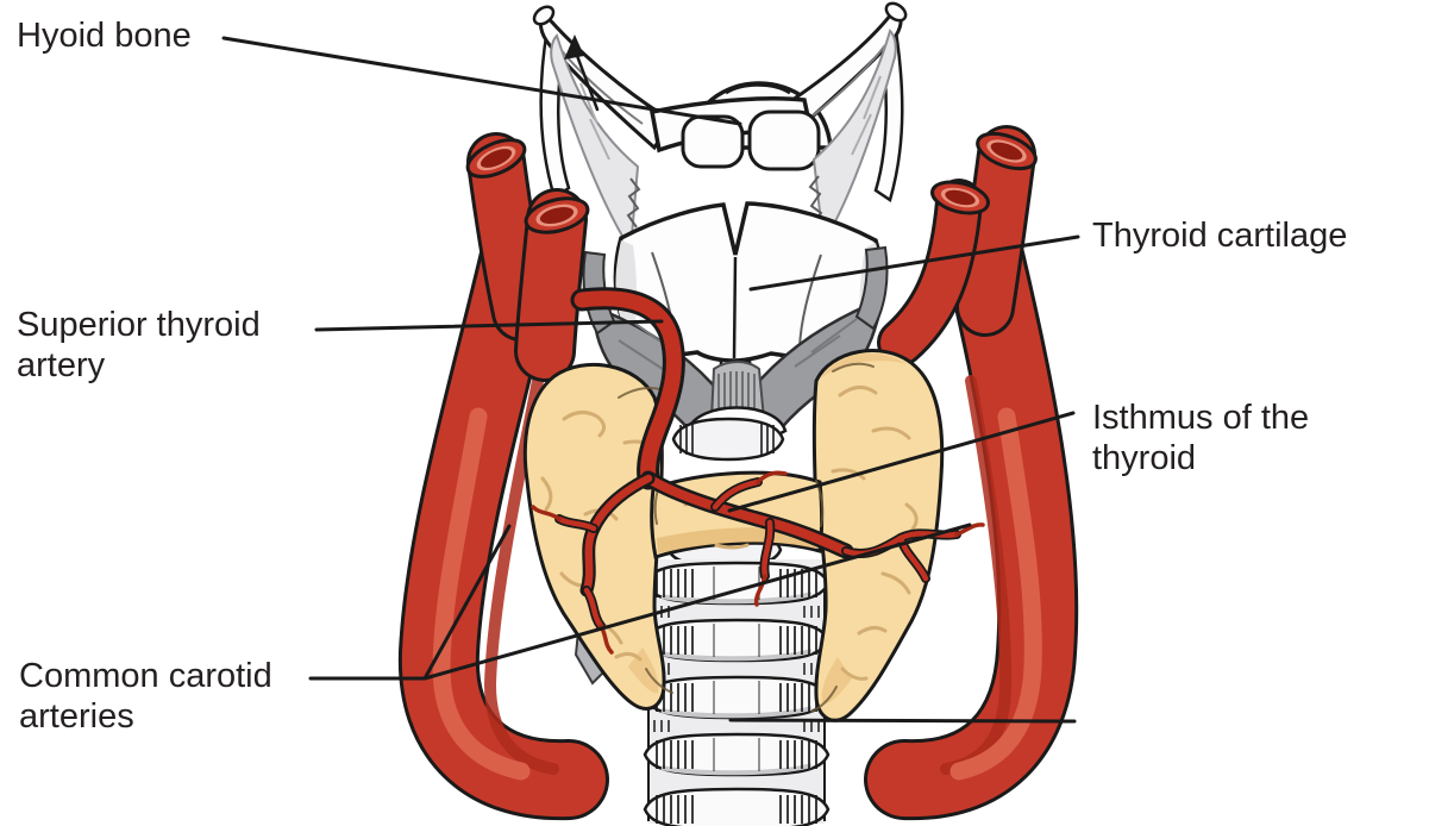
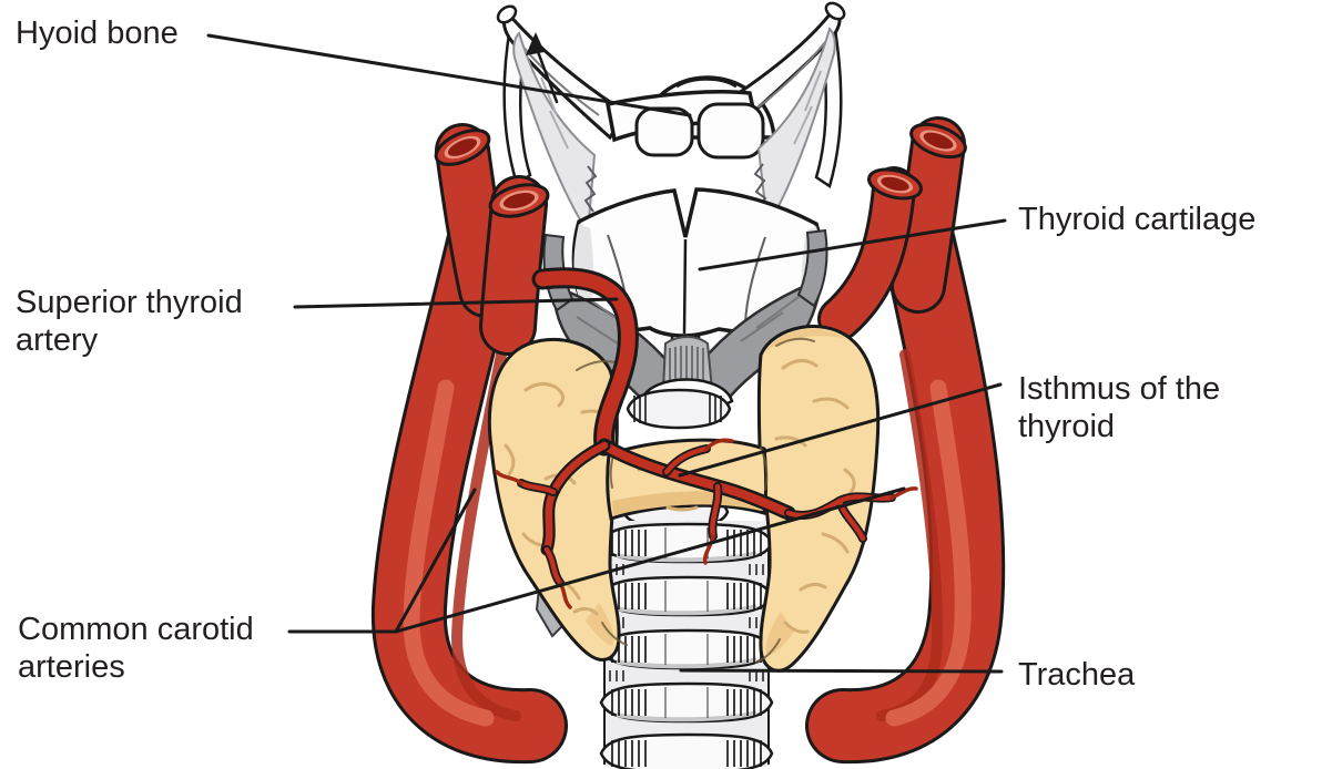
  Hyoid bone
  Thyroid cartilage
  Superior thyroid
  artery
  Isthmus of the
  thyroid
  Common carotid
  arteries
+ Trachea
